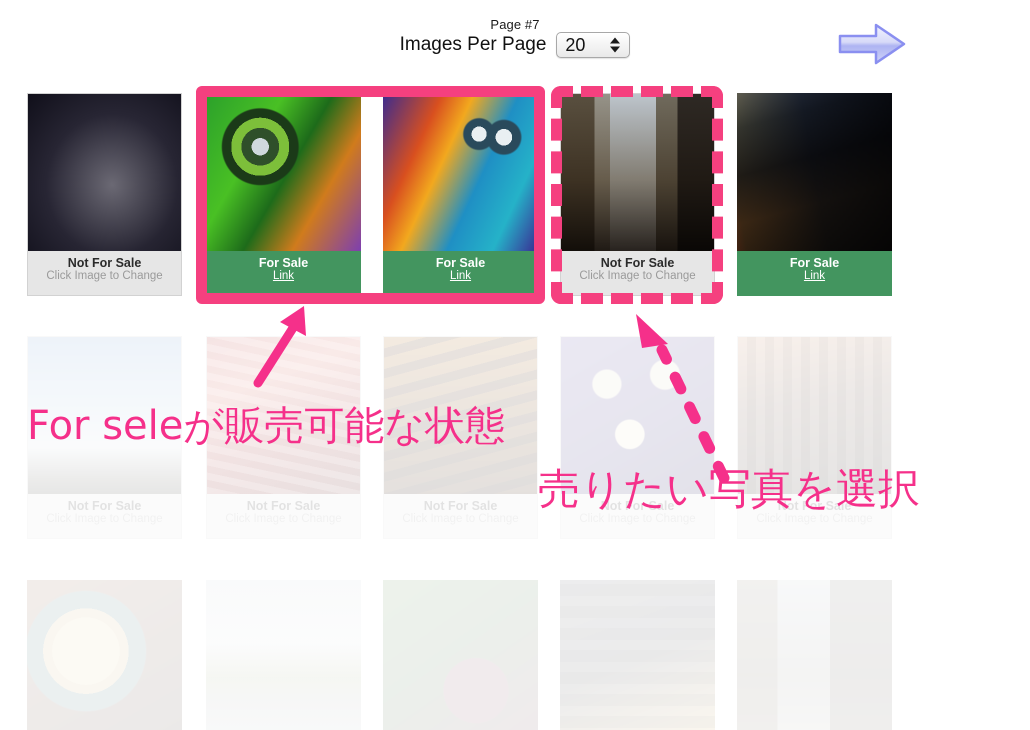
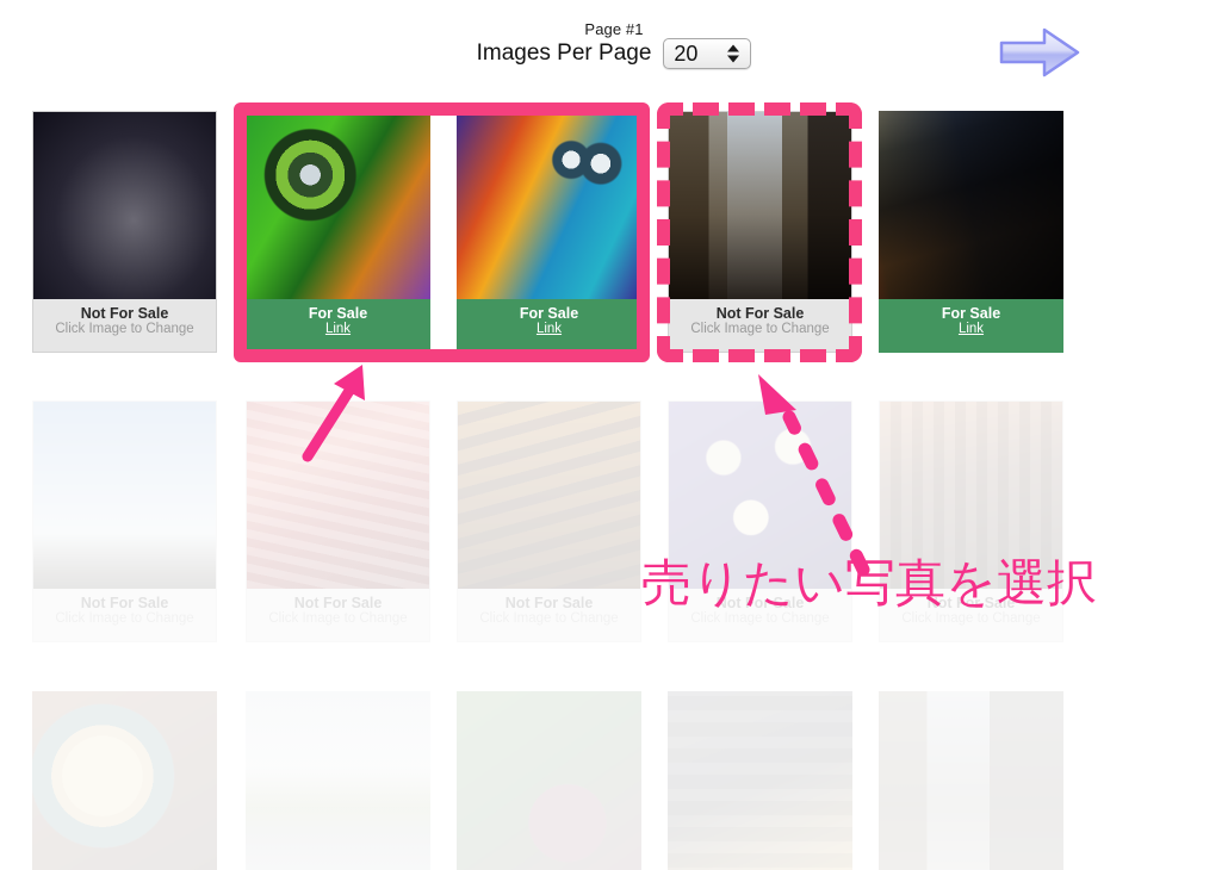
- Page #7
+ Page #1
  Images Per Page
  20
  Not For Sale
  Click Image to Change
  For Sale
  Link
  For Sale
  Link
  Not For Sale
  Click Image to Change
  For Sale
  Link
  Not For Sale
  Not For Sale
  Not For Sale
  Not For Sale
  Not For Sale
- For seleが販売可能な状態
  売りたい写真を選択
